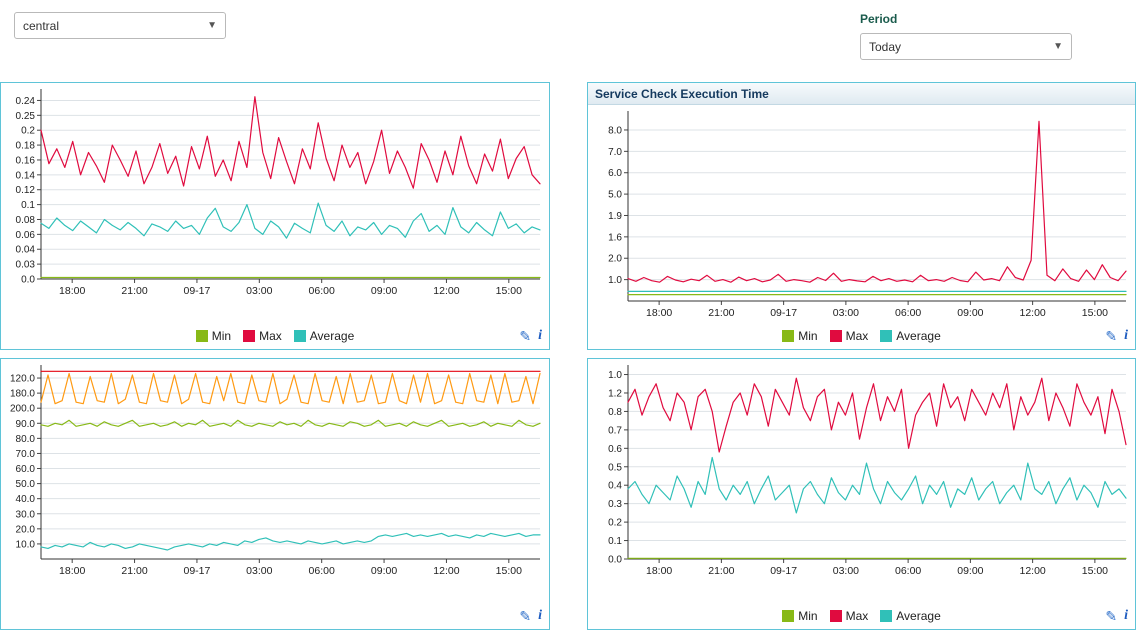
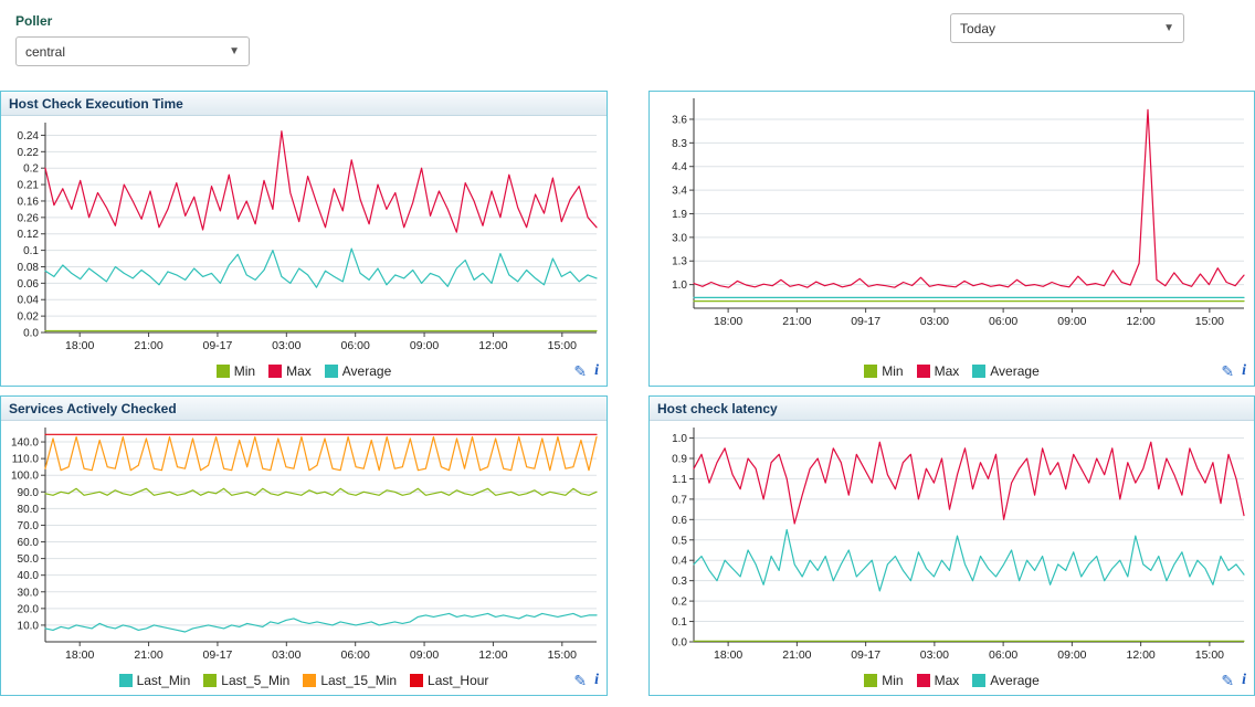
+ Poller
  central
  ▼
- Period
  Today
  ▼
+ Host Check Execution Time
  0.0
- 0.03
+ 0.02
  0.04
  0.06
  0.08
  0.1
  0.12
- 0.14
+ 0.26
  0.16
- 0.18
+ 0.21
  0.2
- 0.25
+ 0.22
  0.24
  18:00
  21:00
  09-17
  03:00
  06:00
  09:00
  12:00
  15:00
  Min
  Max
  Average
  ✎
  i
- Service Check Execution Time
  1.0
- 2.0
+ 1.3
- 1.6
+ 3.0
  1.9
- 5.0
+ 3.4
- 6.0
+ 4.4
- 7.0
+ 8.3
- 8.0
+ 3.6
  18:00
  21:00
  09-17
  03:00
  06:00
  09:00
  12:00
  15:00
  Min
  Max
  Average
  ✎
  i
+ Services Actively Checked
  10.0
  20.0
  30.0
  40.0
  50.0
  60.0
  70.0
  80.0
  90.0
- 200.0
+ 100.0
- 180.0
+ 110.0
- 120.0
+ 140.0
  18:00
  21:00
  09-17
  03:00
  06:00
  09:00
  12:00
  15:00
+ Last_Min
+ Last_5_Min
+ Last_15_Min
+ Last_Hour
  ✎
  i
+ Host check latency
  0.0
  0.1
  0.2
  0.3
  0.4
  0.5
  0.6
  0.7
- 0.8
+ 1.1
- 1.2
+ 0.9
  1.0
  18:00
  21:00
  09-17
  03:00
  06:00
  09:00
  12:00
  15:00
  Min
  Max
  Average
  ✎
  i
